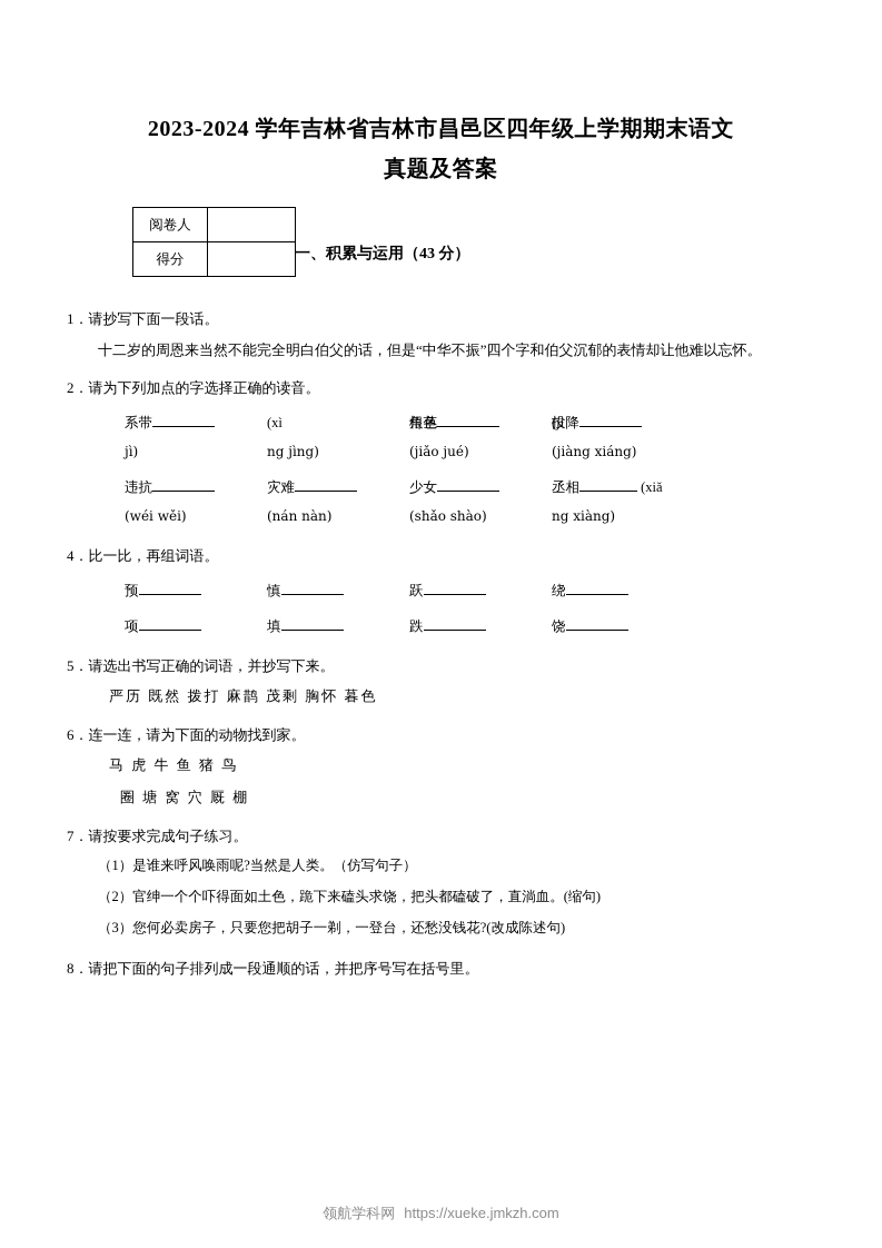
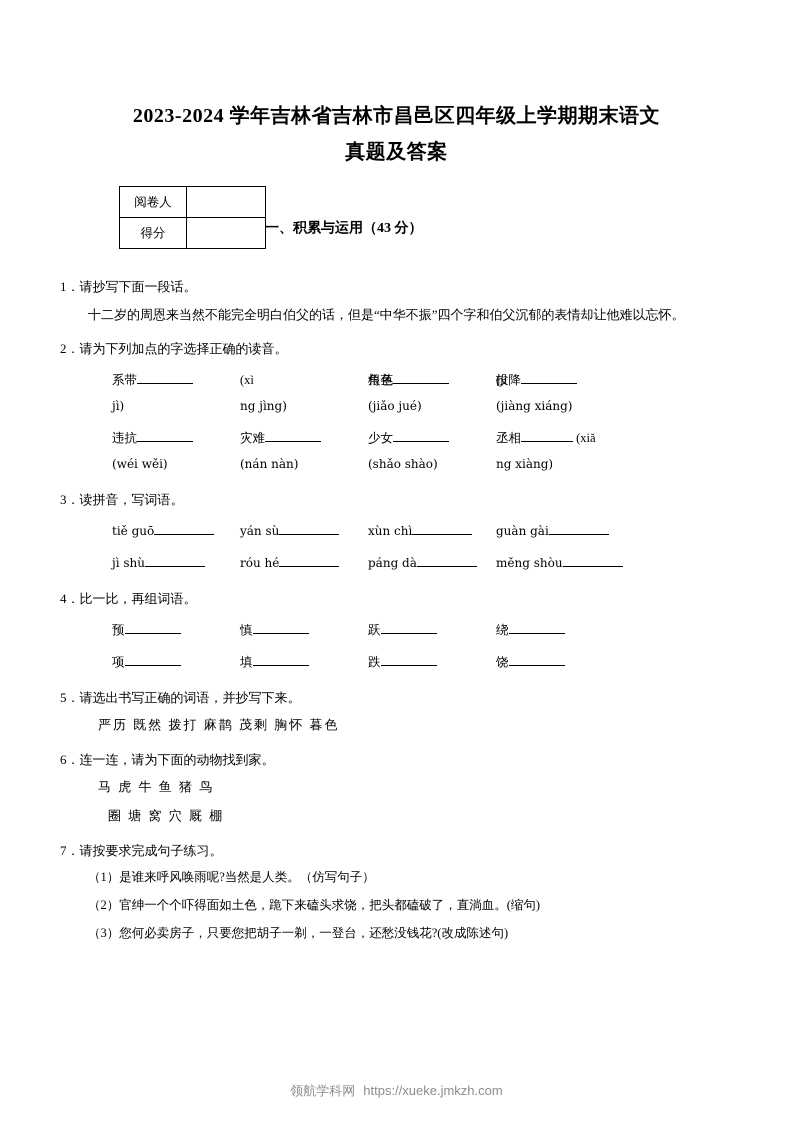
  2023-2024 学年吉林省吉林市昌邑区四年级上学期期末语文
  真题及答案
  阅卷人
  得分
  一、积累与运用（43 分）
  1．请抄写下面一段话。
  十二岁的周恩来当然不能完全明白伯父的话，但是“中华不振”四个字和伯父沉郁的表情却让他难以忘怀。
  2．请为下列加点的字选择正确的读音。
  系带
  (xì
  根茎
  (jī
  角色
  投降
  jì)
  ng jìng)
  (jiǎo jué)
  (jiàng xiáng)
  违抗
  灾难
  少女
  丞相 (xiǎ
  (wéi wěi)
  (nán nàn)
  (shǎo shào)
  ng xiàng)
+ 3．读拼音，写词语。
+ tiě guō
+ yán sù
+ xùn chì
+ guàn gài
+ jì shù
+ róu hé
+ páng dà
+ měng shòu
  4．比一比，再组词语。
  预
  慎
  跃
  绕
  项
  填
  跌
  饶
  5．请选出书写正确的词语，并抄写下来。
  严历 既然 拨打 麻鹊 茂剩 胸怀 暮色
  6．连一连，请为下面的动物找到家。
  马 虎 牛 鱼 猪 鸟
  圈 塘 窝 穴 厩 棚
  7．请按要求完成句子练习。
  （1）是谁来呼风唤雨呢?当然是人类。（仿写句子）
  （2）官绅一个个吓得面如土色，跪下来磕头求饶，把头都磕破了，直淌血。(缩句)
  （3）您何必卖房子，只要您把胡子一剃，一登台，还愁没钱花?(改成陈述句)
- 8．请把下面的句子排列成一段通顺的话，并把序号写在括号里。
  领航学科网 https://xueke.jmkzh.com
